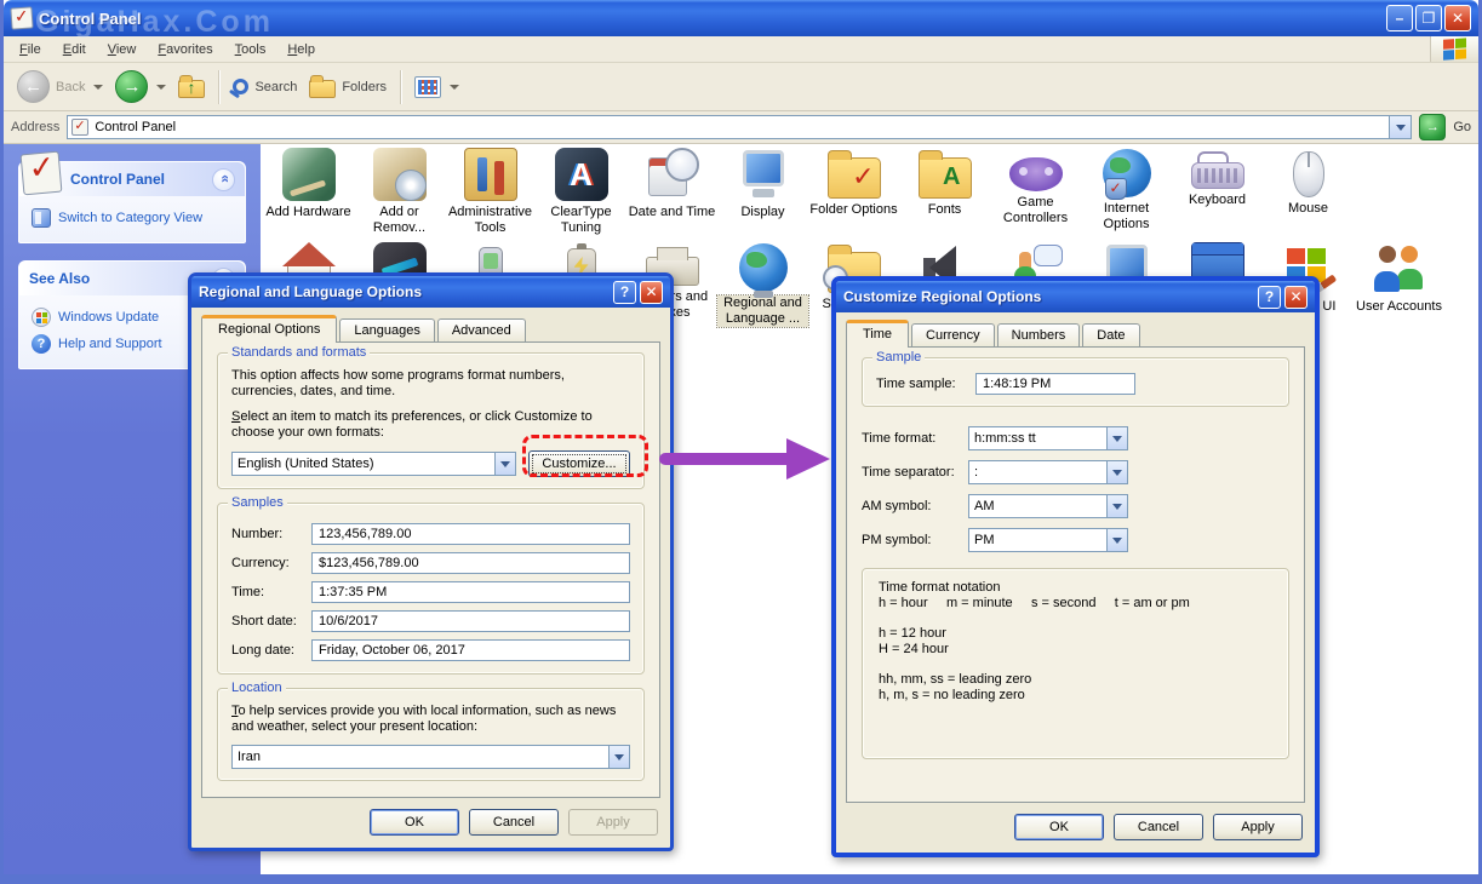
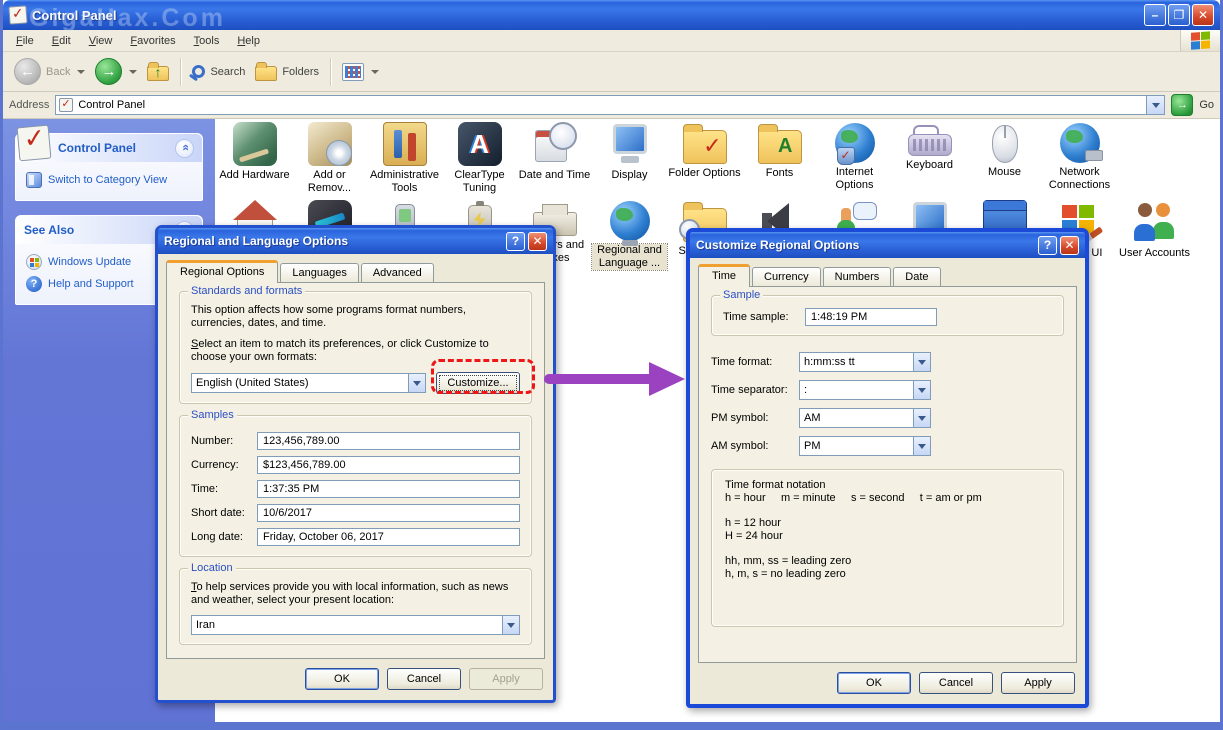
  Control Panel
  –
  ❐
  ✕
  GigaHax.Com
  File
  Edit
  View
  Favorites
  Tools
  Help
  ←
  Back
  →
  ↑
  Search
  Folders
  Address
  Control Panel
  →
  Go
  Add Hardware
  Add or Remov...
  Administrative Tools
  ClearType Tuning
  Date and Time
  Display
  Folder Options
  Fonts
- Game Controllers
  Internet Options
  Keyboard
  Mouse
+ Network Connections
  Regional and Language ...
  User Accounts
  Control Panel
  Switch to Category View
  See Also
  Windows Update
  Help and Support
  Regional and Language Options
  ?
  ✕
  Regional Options
  Languages
  Advanced
  Standards and formats
  This option affects how some programs format numbers, currencies, dates, and time.
  Select an item to match its preferences, or click Customize to choose your own formats:
  English (United States)
  Customize...
  Samples
  Number:
  123,456,789.00
  Currency:
  $123,456,789.00
  Time:
  1:37:35 PM
  Short date:
  10/6/2017
  Long date:
  Friday, October 06, 2017
  Location
  To help services provide you with local information, such as news and weather, select your present location:
  Iran
  OK
  Cancel
  Apply
  Customize Regional Options
  ?
  ✕
  Time
  Currency
  Numbers
  Date
  Sample
  Time sample:
  1:48:19 PM
  Time format:
  h:mm:ss tt
  Time separator:
  :
- AM symbol:
+ PM symbol:
  AM
- PM symbol:
+ AM symbol:
  PM
  Time format notation
  h = hour m = minute s = second t = am or pm
  h = 12 hour
  H = 24 hour
  hh, mm, ss = leading zero
  h, m, s = no leading zero
  OK
  Cancel
  Apply
